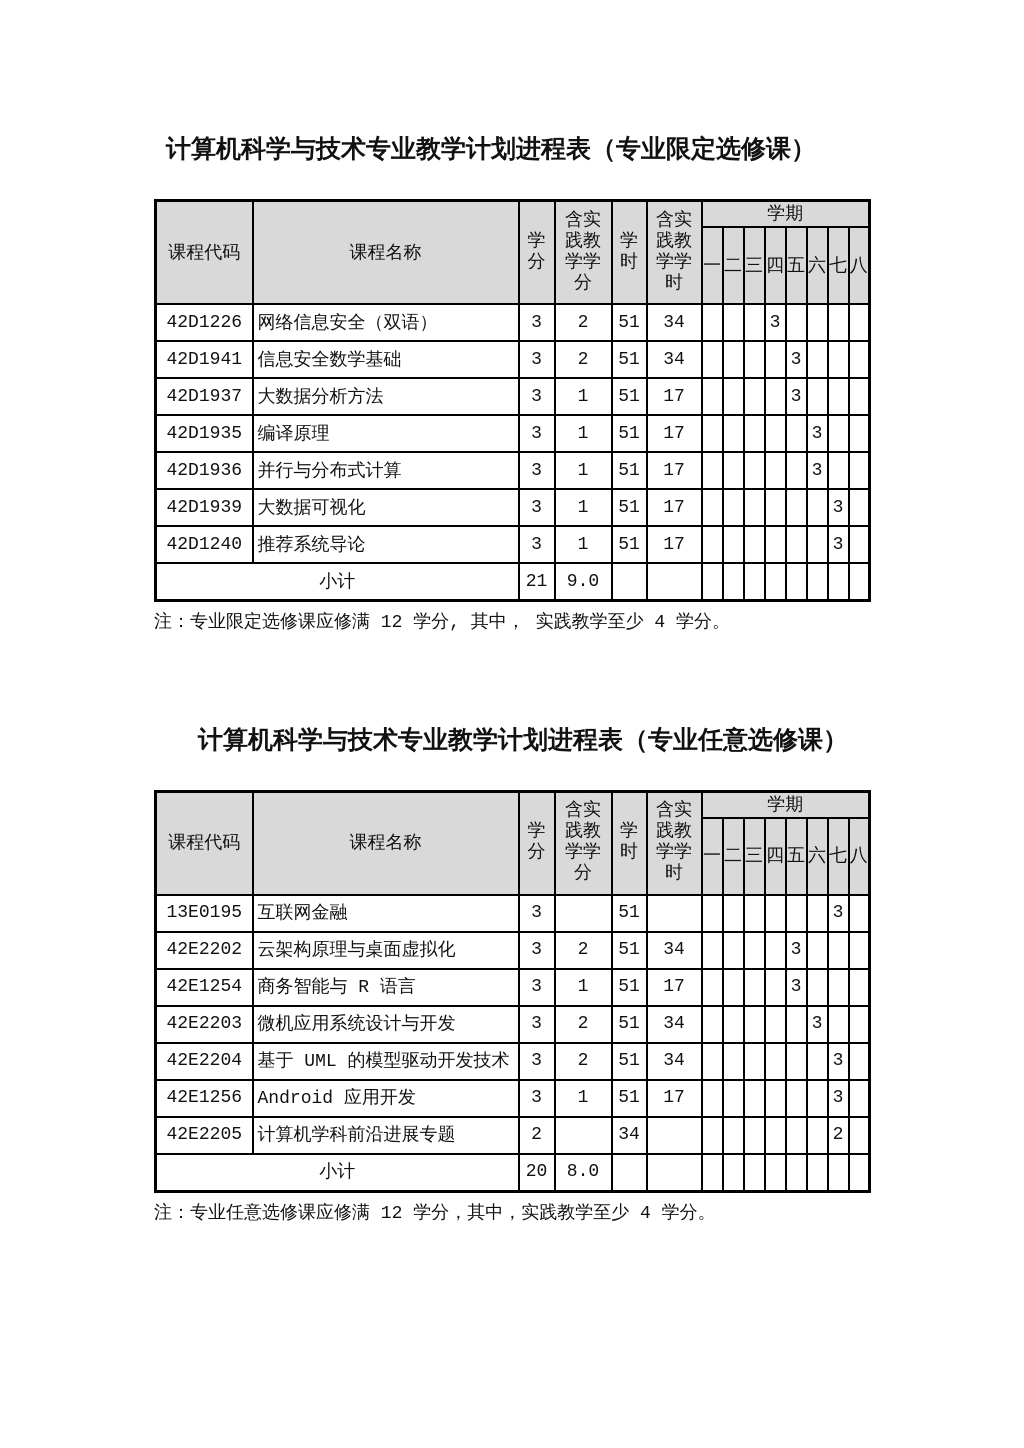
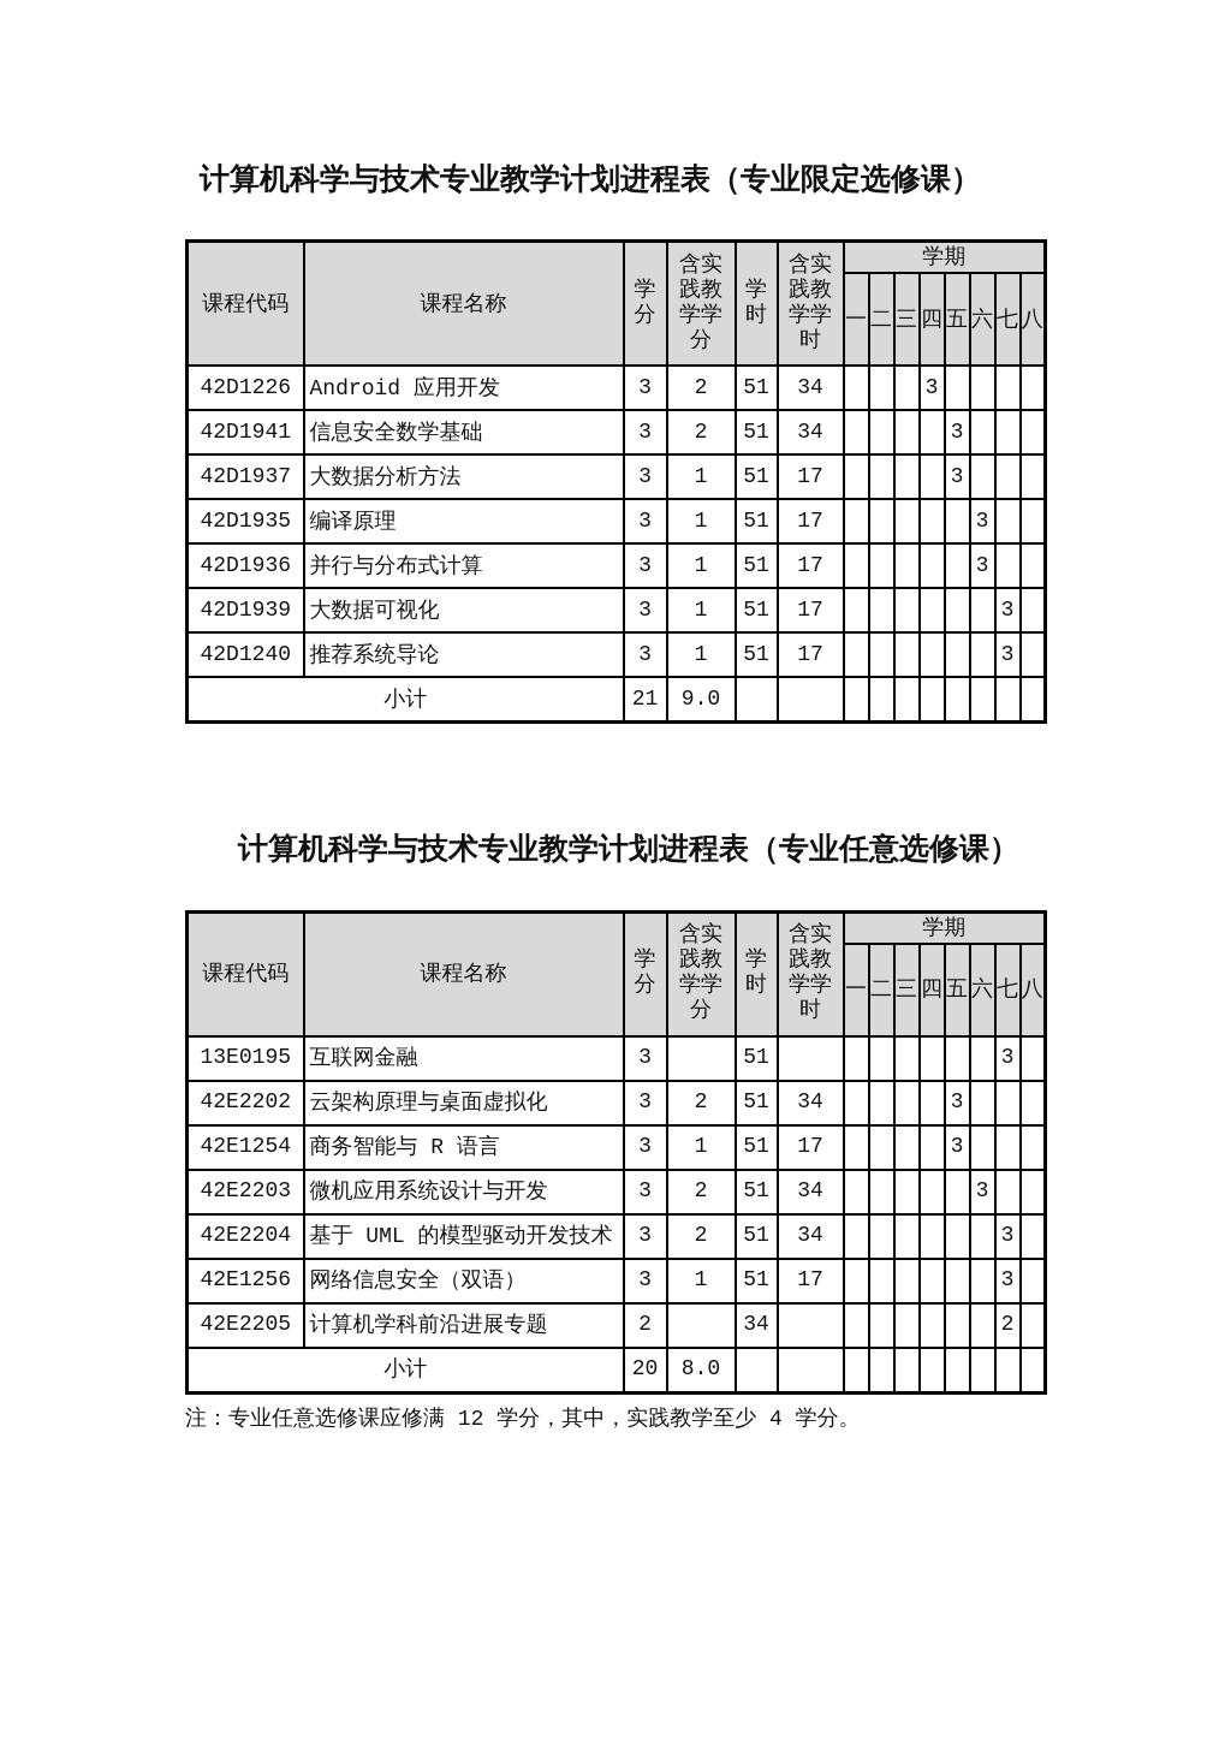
  计算机科学与技术专业教学计划进程表（专业限定选修课）
  课程代码	课程名称	学 分	含实 践教 学学 分	学 时	含实 践教 学学 时	学期
  一	二	三	四	五	六	七	八
- 42D1226	网络信息安全（双语）	3	2	51	34				3
+ 42D1226	Android 应用开发	3	2	51	34				3
  42D1941	信息安全数学基础	3	2	51	34					3
  42D1937	大数据分析方法	3	1	51	17					3
  42D1935	编译原理	3	1	51	17						3
  42D1936	并行与分布式计算	3	1	51	17						3
  42D1939	大数据可视化	3	1	51	17							3
  42D1240	推荐系统导论	3	1	51	17							3
  小计	21	9.0
- 注：专业限定选修课应修满 12 学分, 其中， 实践教学至少 4 学分。
  计算机科学与技术专业教学计划进程表（专业任意选修课）
  课程代码	课程名称	学 分	含实 践教 学学 分	学 时	含实 践教 学学 时	学期
  一	二	三	四	五	六	七	八
  13E0195	互联网金融	3		51								3
  42E2202	云架构原理与桌面虚拟化	3	2	51	34					3
  42E1254	商务智能与 R 语言	3	1	51	17					3
  42E2203	微机应用系统设计与开发	3	2	51	34						3
  42E2204	基于 UML 的模型驱动开发技术	3	2	51	34							3
- 42E1256	Android 应用开发	3	1	51	17							3
+ 42E1256	网络信息安全（双语）	3	1	51	17							3
  42E2205	计算机学科前沿进展专题	2		34								2
  小计	20	8.0
  注：专业任意选修课应修满 12 学分，其中，实践教学至少 4 学分。
